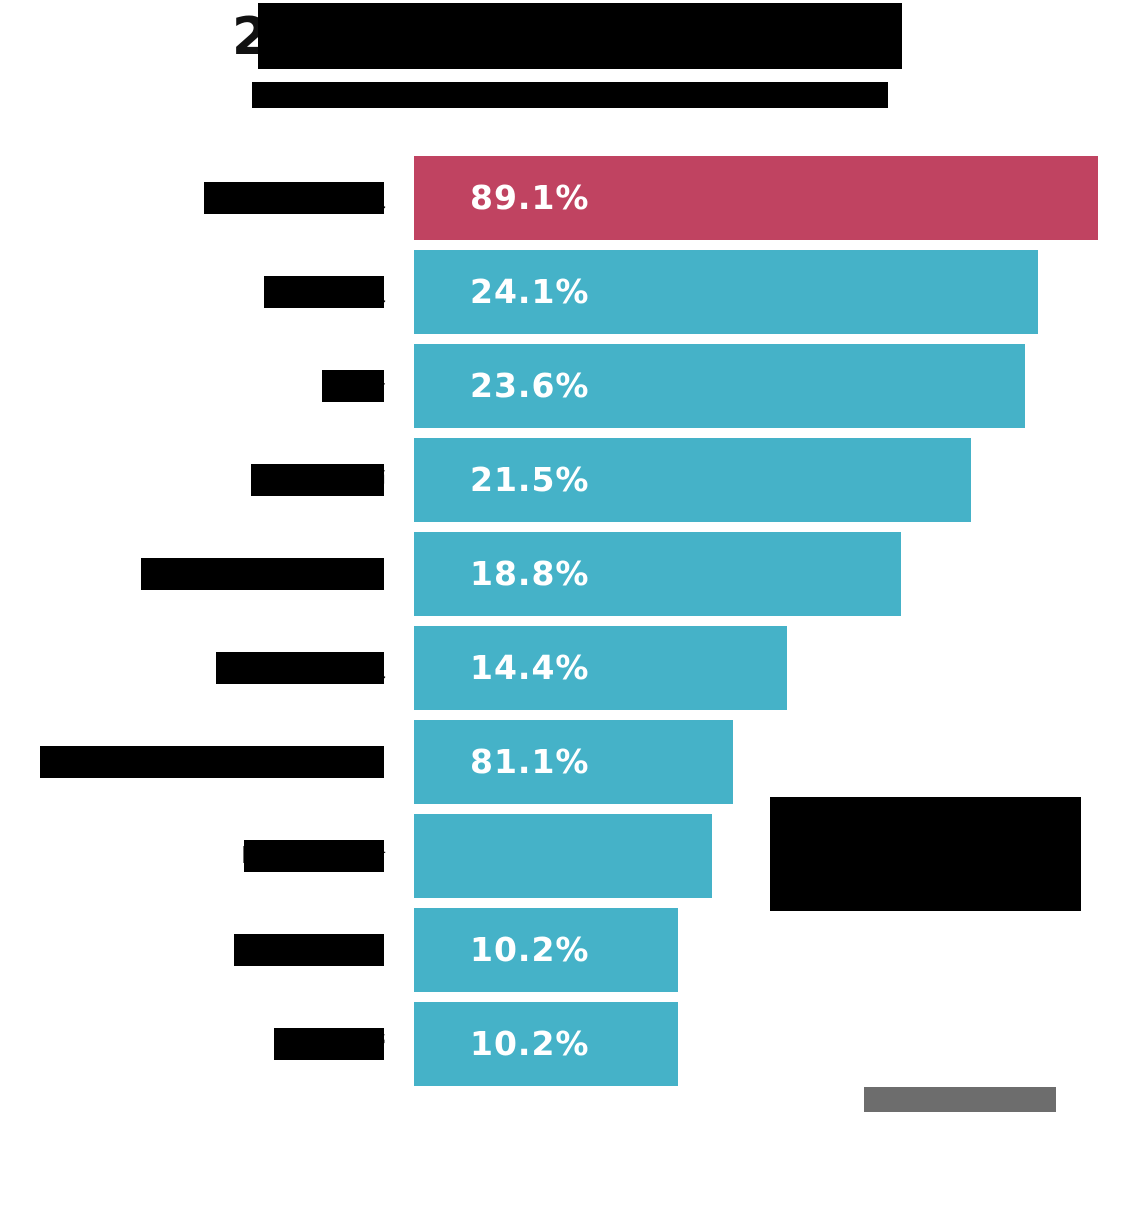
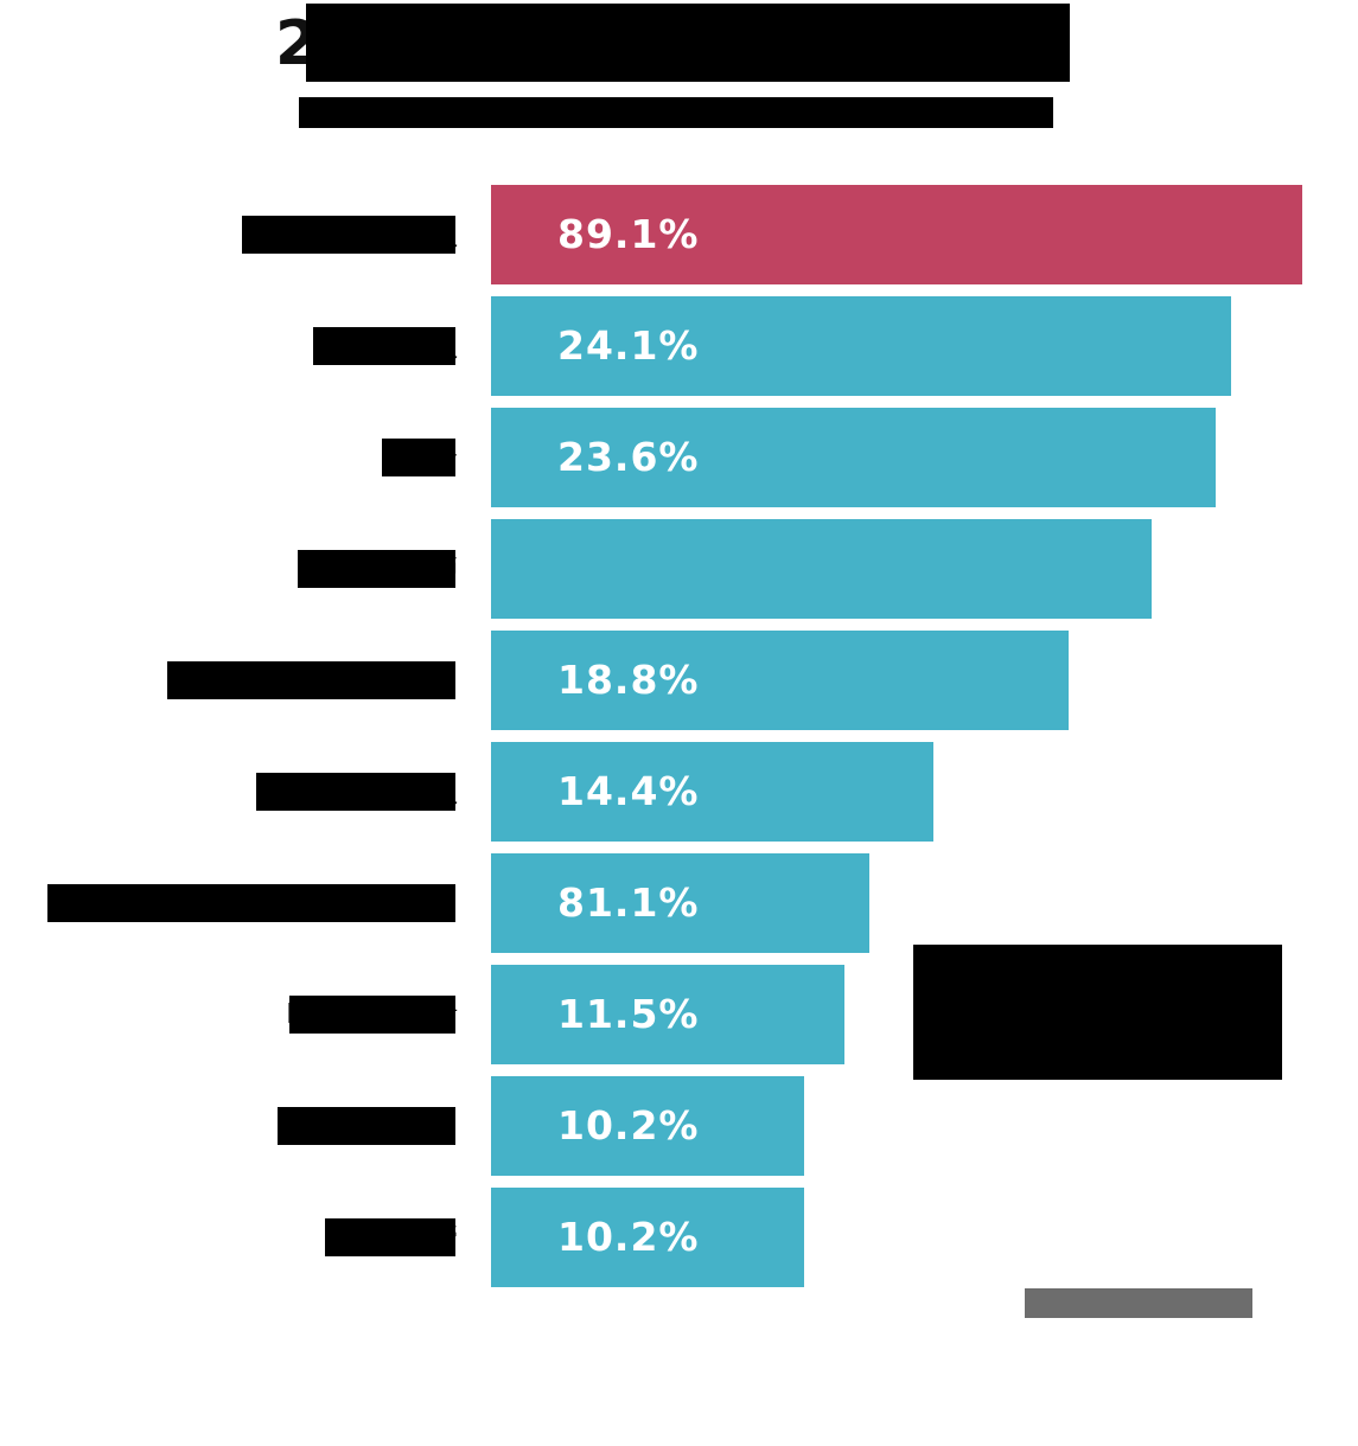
  2
  89.1%
  24.1%
  23.6%
- 21.5%
  18.8%
  14.4%
  81.1%
+ 11.5%
  10.2%
  10.2%
